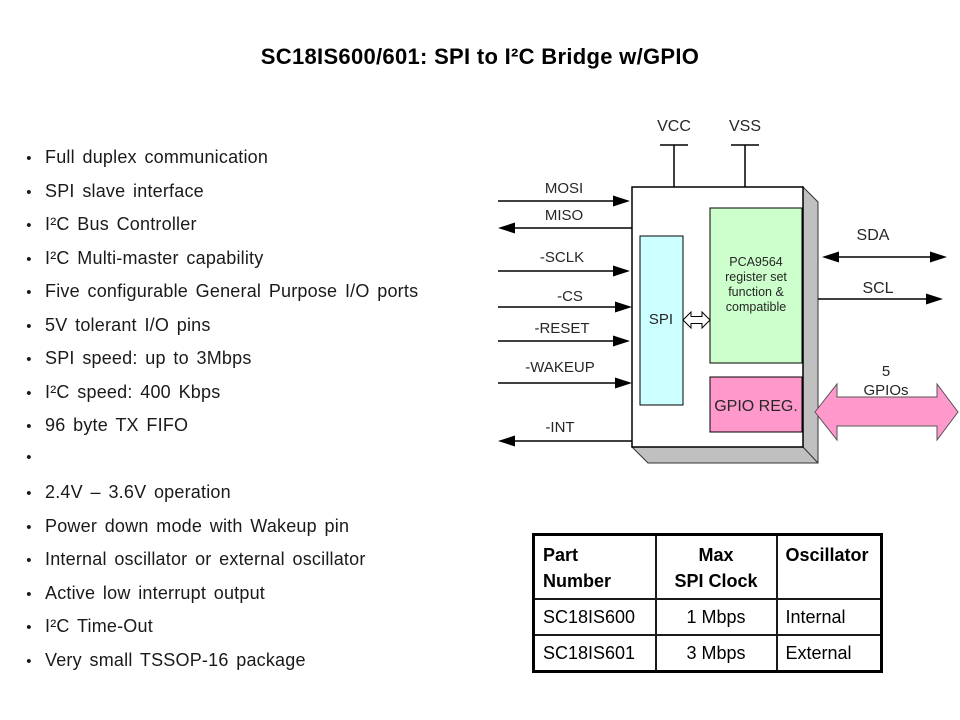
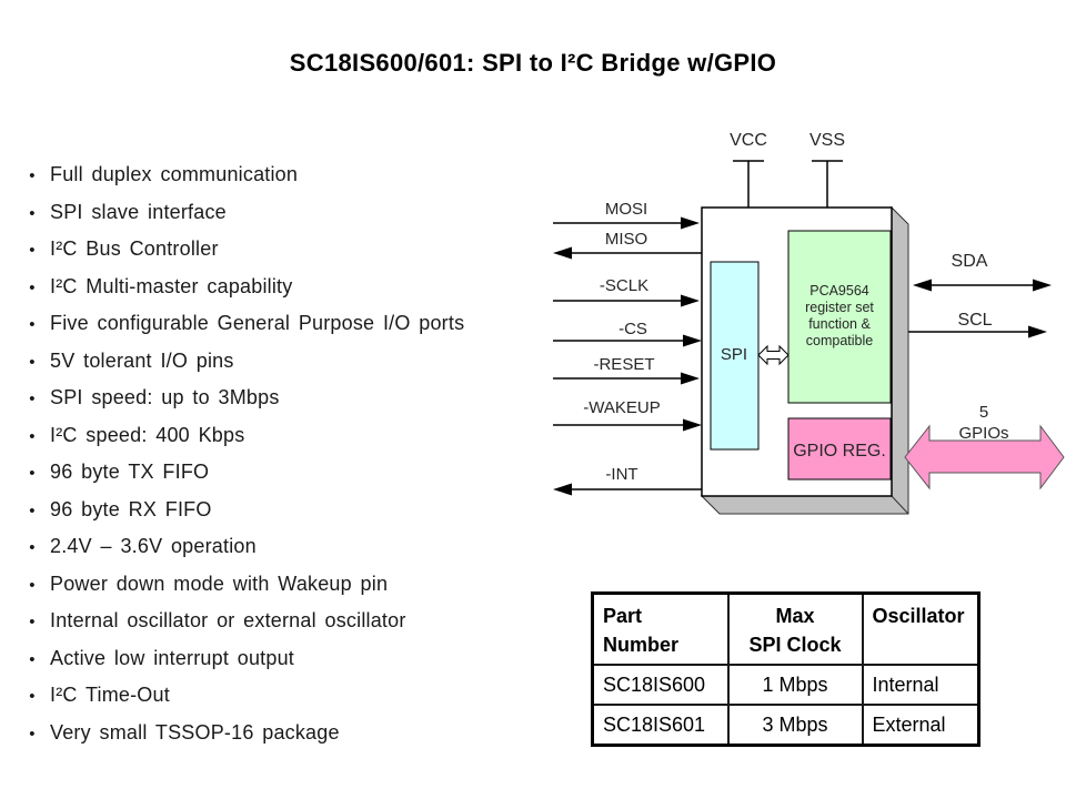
  SC18IS600/601: SPI to I²C Bridge w/GPIO
  •
  Full duplex communication
  •
  SPI slave interface
  •
  I²C Bus Controller
  •
  I²C Multi-master capability
  •
  Five configurable General Purpose I/O ports
  •
  5V tolerant I/O pins
  •
  SPI speed: up to 3Mbps
  •
  I²C speed: 400 Kbps
  •
  96 byte TX FIFO
  •
+ 96 byte RX FIFO
  •
  2.4V – 3.6V operation
  •
  Power down mode with Wakeup pin
  •
  Internal oscillator or external oscillator
  •
  Active low interrupt output
  •
  I²C Time-Out
  •
  Very small TSSOP-16 package
  VCC
  VSS
  MOSI
  MISO
  -SCLK
  -CS
  -RESET
  -WAKEUP
  -INT
  SPI
  PCA9564
  register set
  function &
  compatible
  GPIO REG.
  SDA
  SCL
  5
  GPIOs
  Part Number	Max SPI Clock	Oscillator
  SC18IS600	1 Mbps	Internal
  SC18IS601	3 Mbps	External
